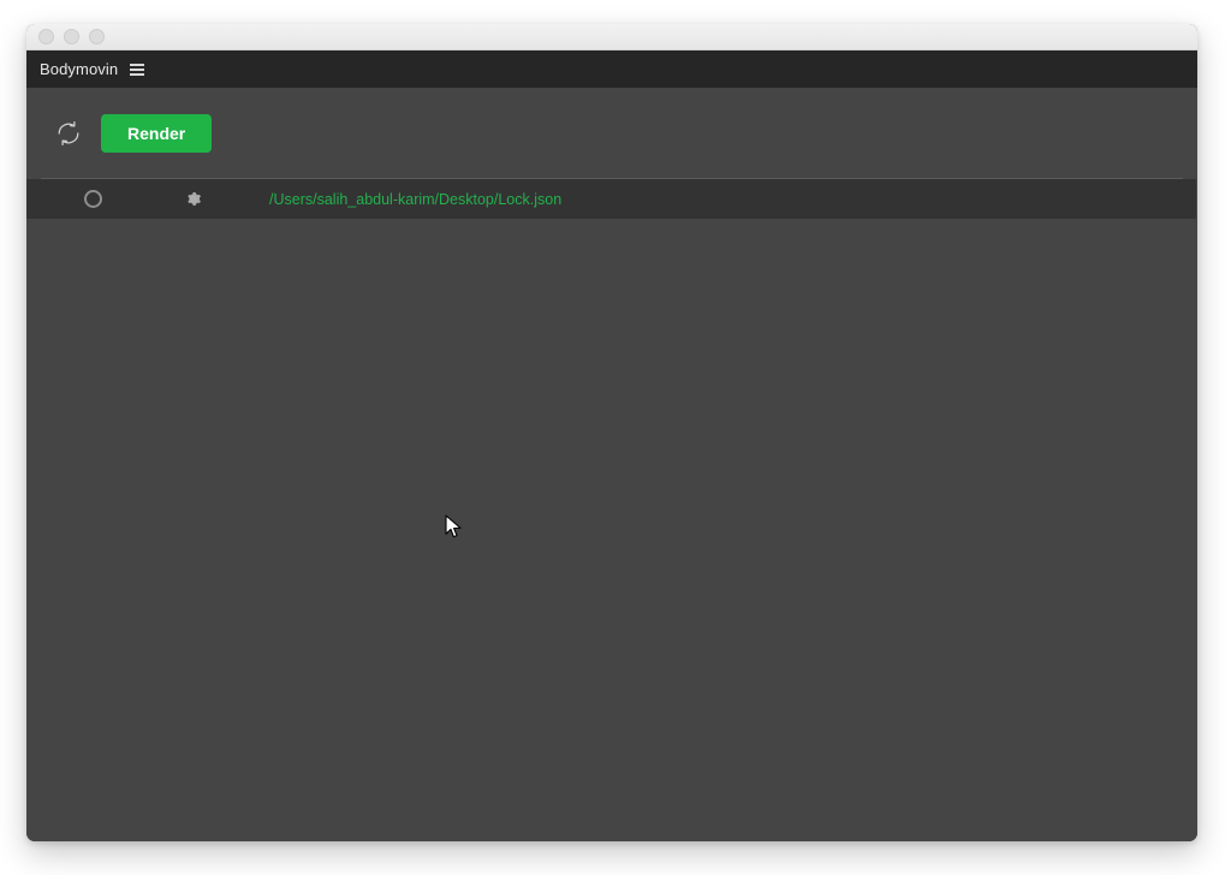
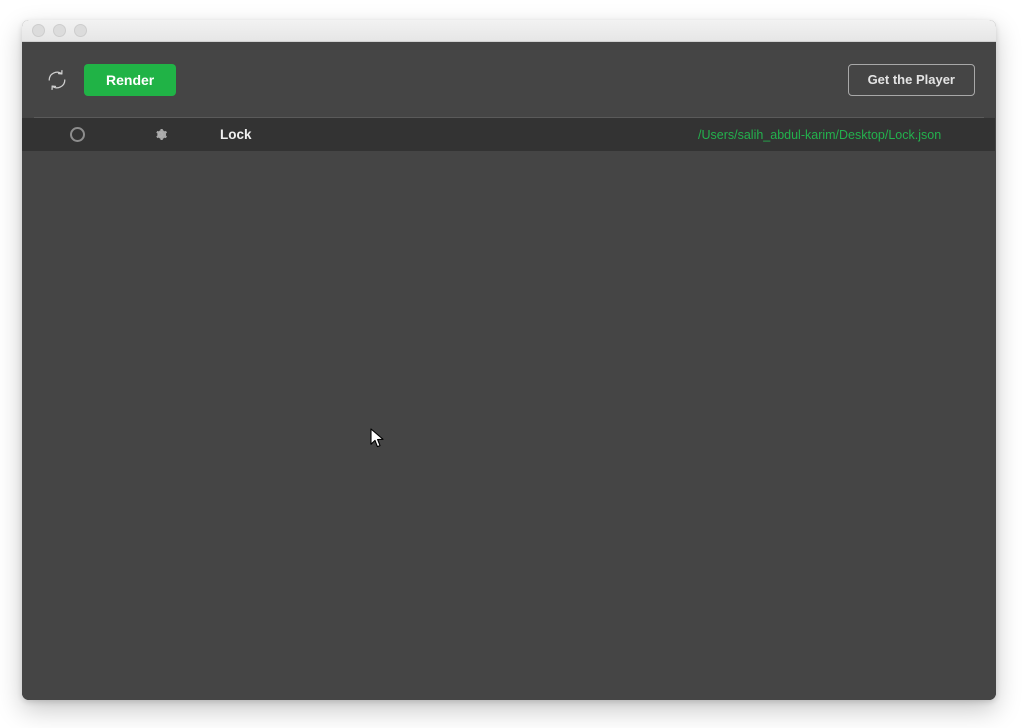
- Bodymovin
  Render
+ Get the Player
+ Lock
  /Users/salih_abdul-karim/Desktop/Lock.json
